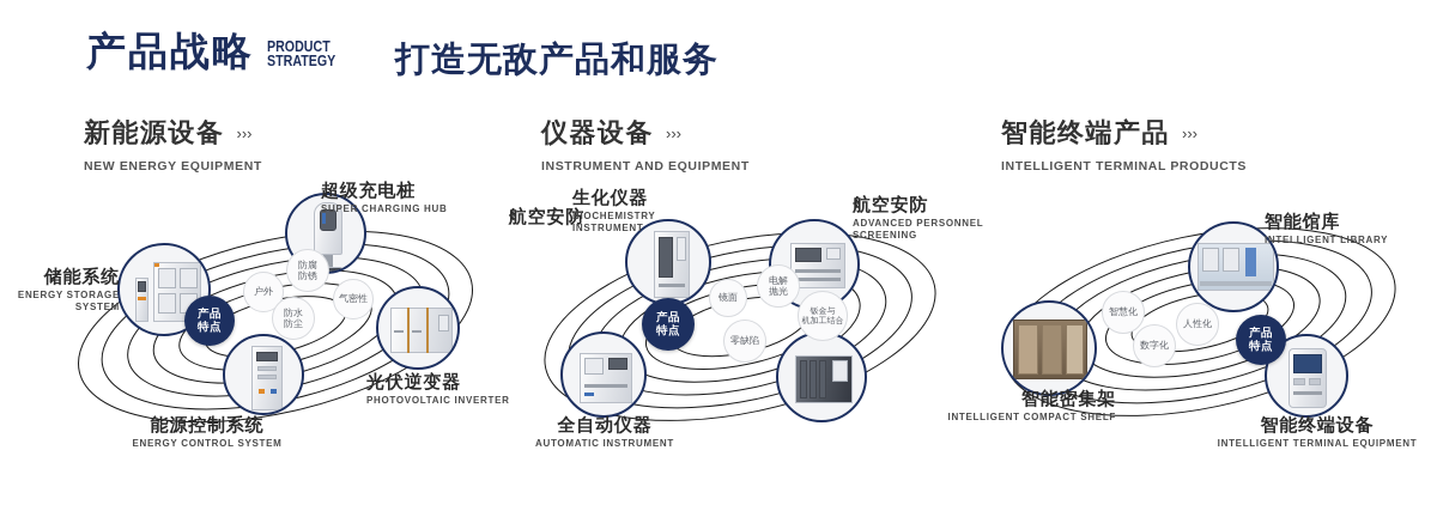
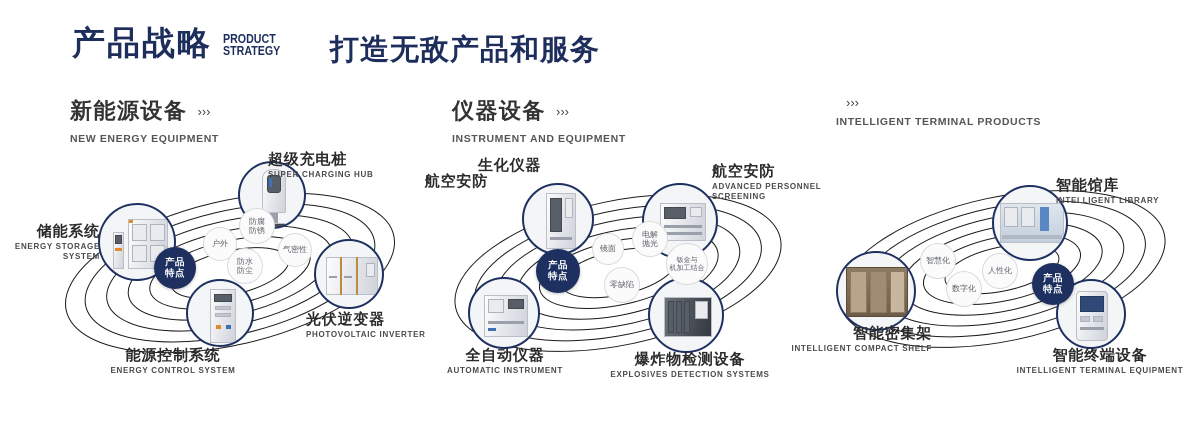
  产品战略
  PRODUCT
  STRATEGY
  打造无敌产品和服务
  新能源设备
  ›››
  NEW ENERGY EQUIPMENT
  仪器设备
  ›››
  INSTRUMENT AND EQUIPMENT
- 智能终端产品
  ›››
  INTELLIGENT TERMINAL PRODUCTS
  储能系统
  ENERGY STORAGE SYSTEM
  超级充电桩
  SUPER CHARGING HUB
  光伏逆变器
  PHOTOVOLTAIC INVERTER
  能源控制系统
  ENERGY CONTROL SYSTEM
  产品
  特点
  户外
  防腐
  防锈
  防水
  防尘
  气密性
  航空安防
  生化仪器
- BIOCHEMISTRY INSTRUMENT
  航空安防
  ADVANCED PERSONNEL SCREENING
+ 爆炸物检测设备
+ EXPLOSIVES DETECTION SYSTEMS
  全自动仪器
  AUTOMATIC INSTRUMENT
  产品
  特点
  镜面
  电解
  抛光
  钣金与
  机加工结合
  零缺陷
  智能馆库
  INTELLIGENT LIBRARY
  智能密集架
  INTELLIGENT COMPACT SHELF
  智能终端设备
  INTELLIGENT TERMINAL EQUIPMENT
  产品
  特点
  智慧化
  人性化
  数字化
